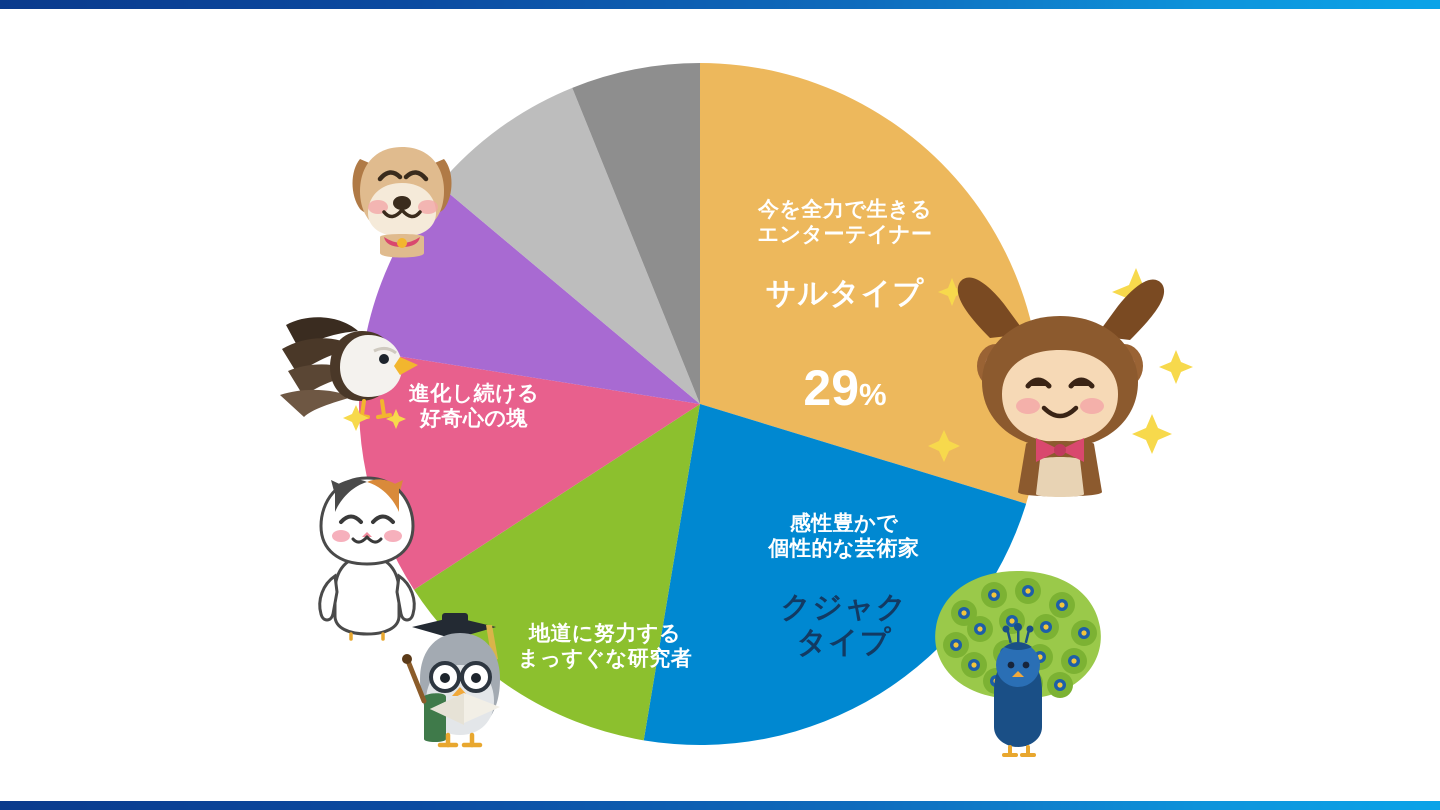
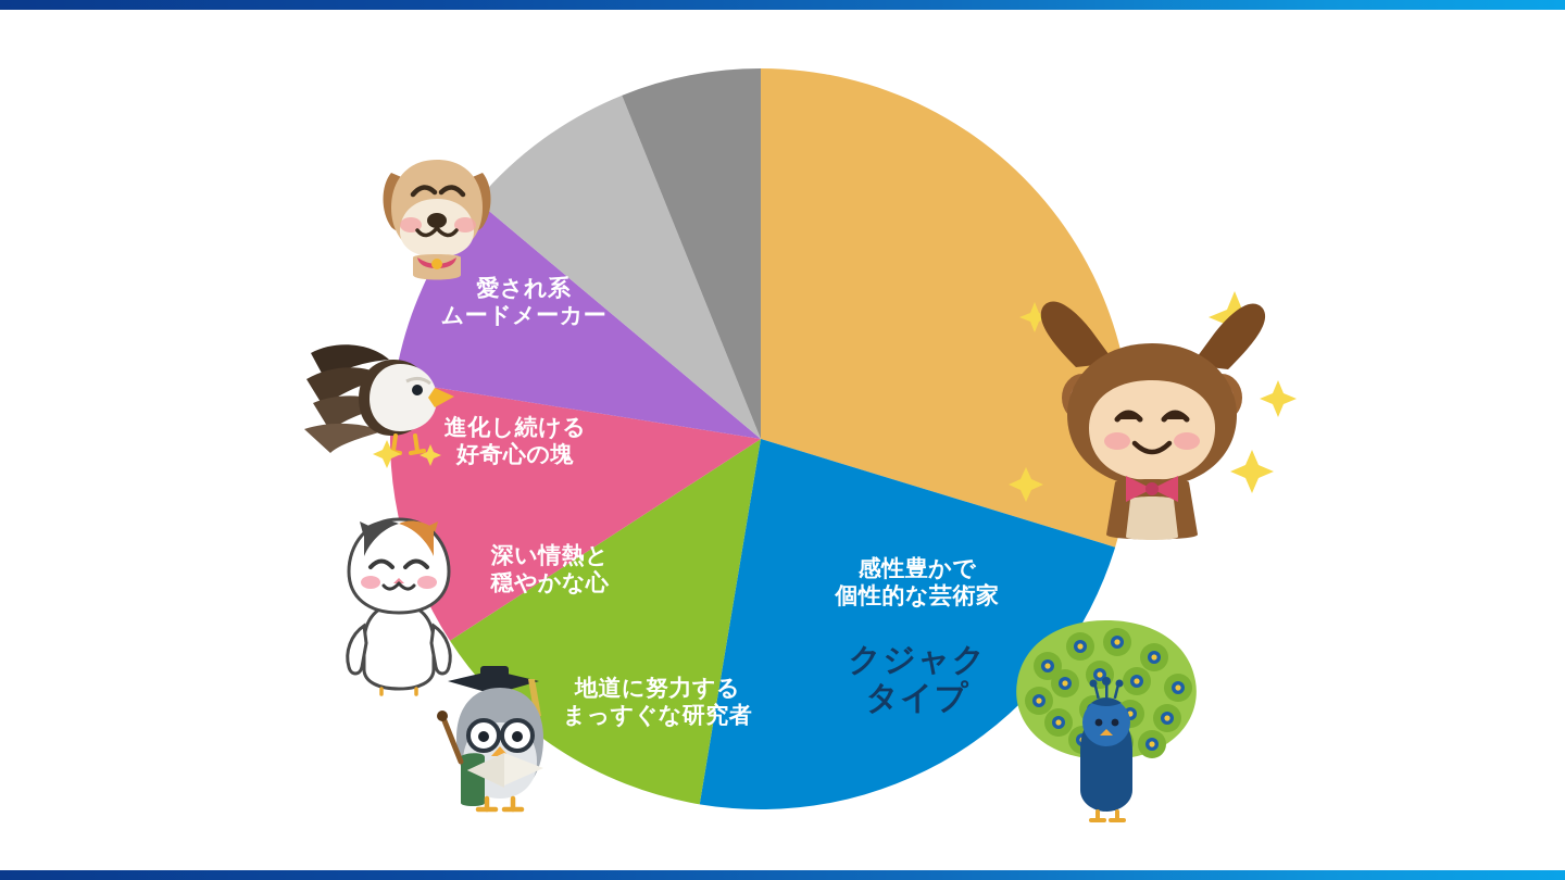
- 今を全力で生きる
- エンターテイナー
- サルタイプ
- 29%
  感性豊かで
  個性的な芸術家
  クジャク
  タイプ
  地道に努力する
  まっすぐな研究者
+ 深い情熱と
+ 穏やかな心
  進化し続ける
  好奇心の塊
+ 愛され系
+ ムードメーカー
